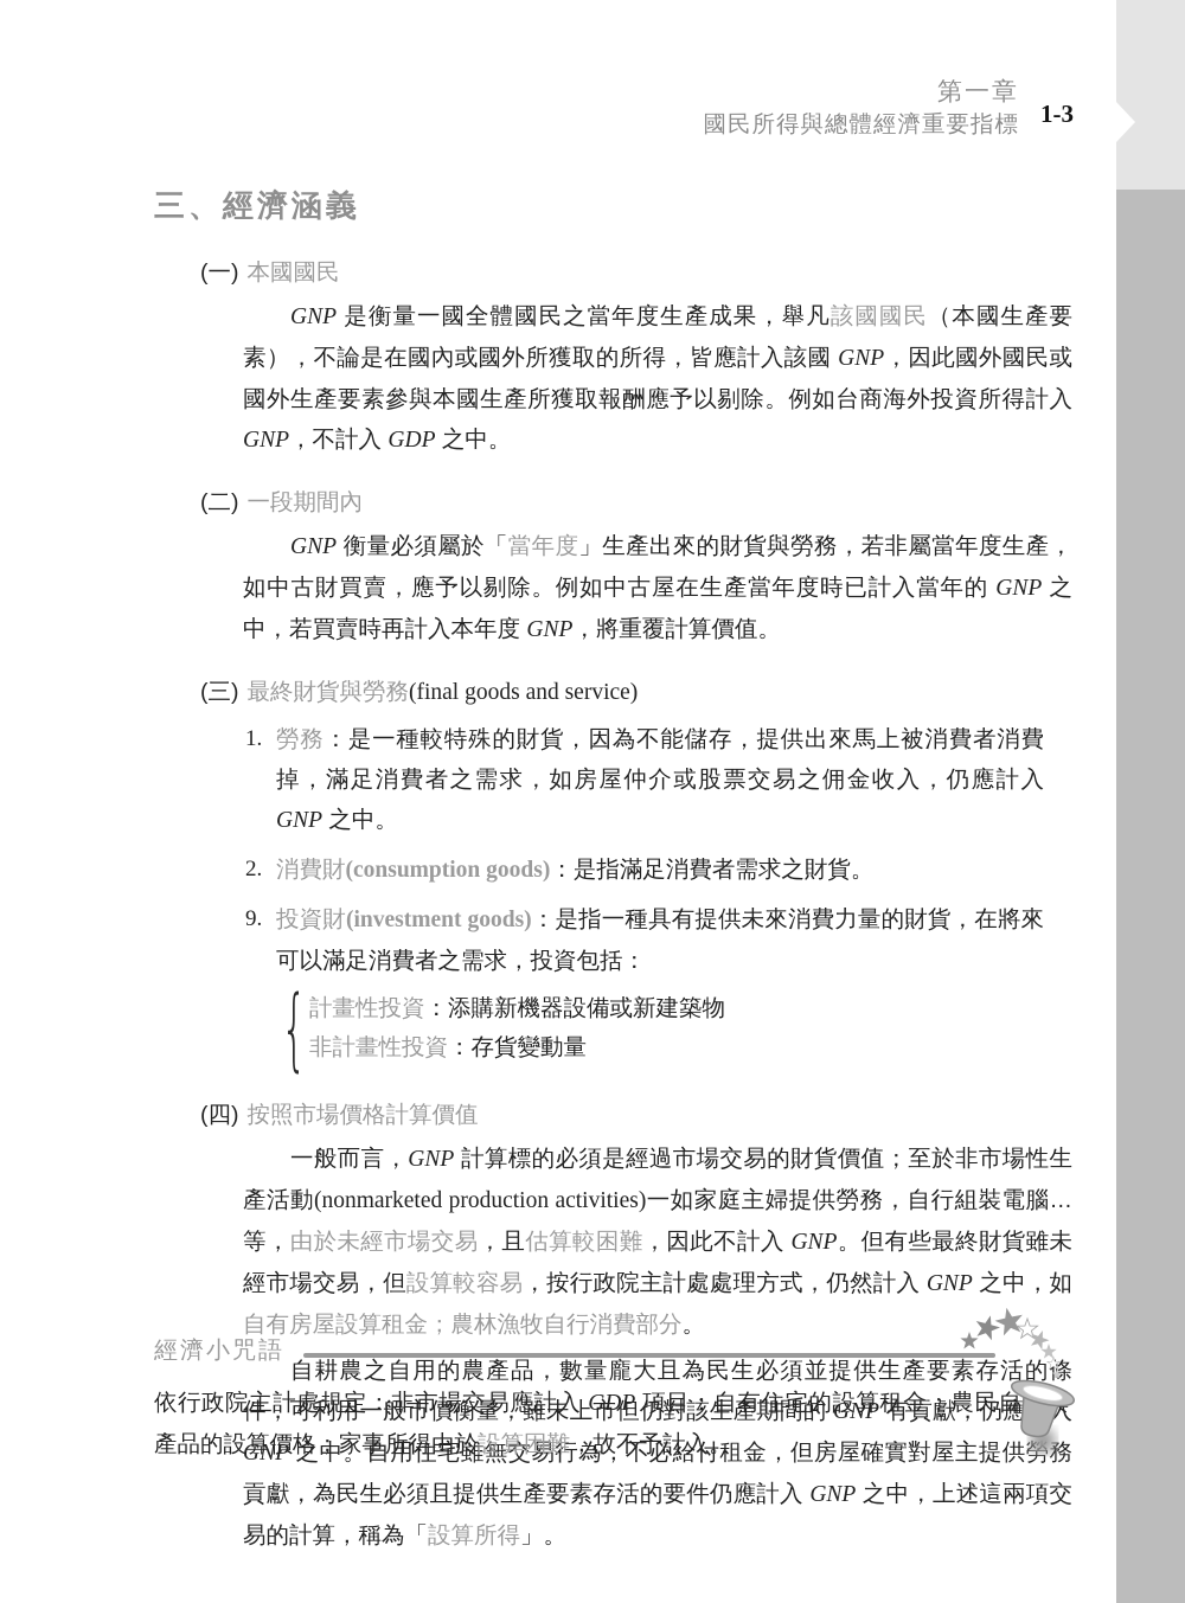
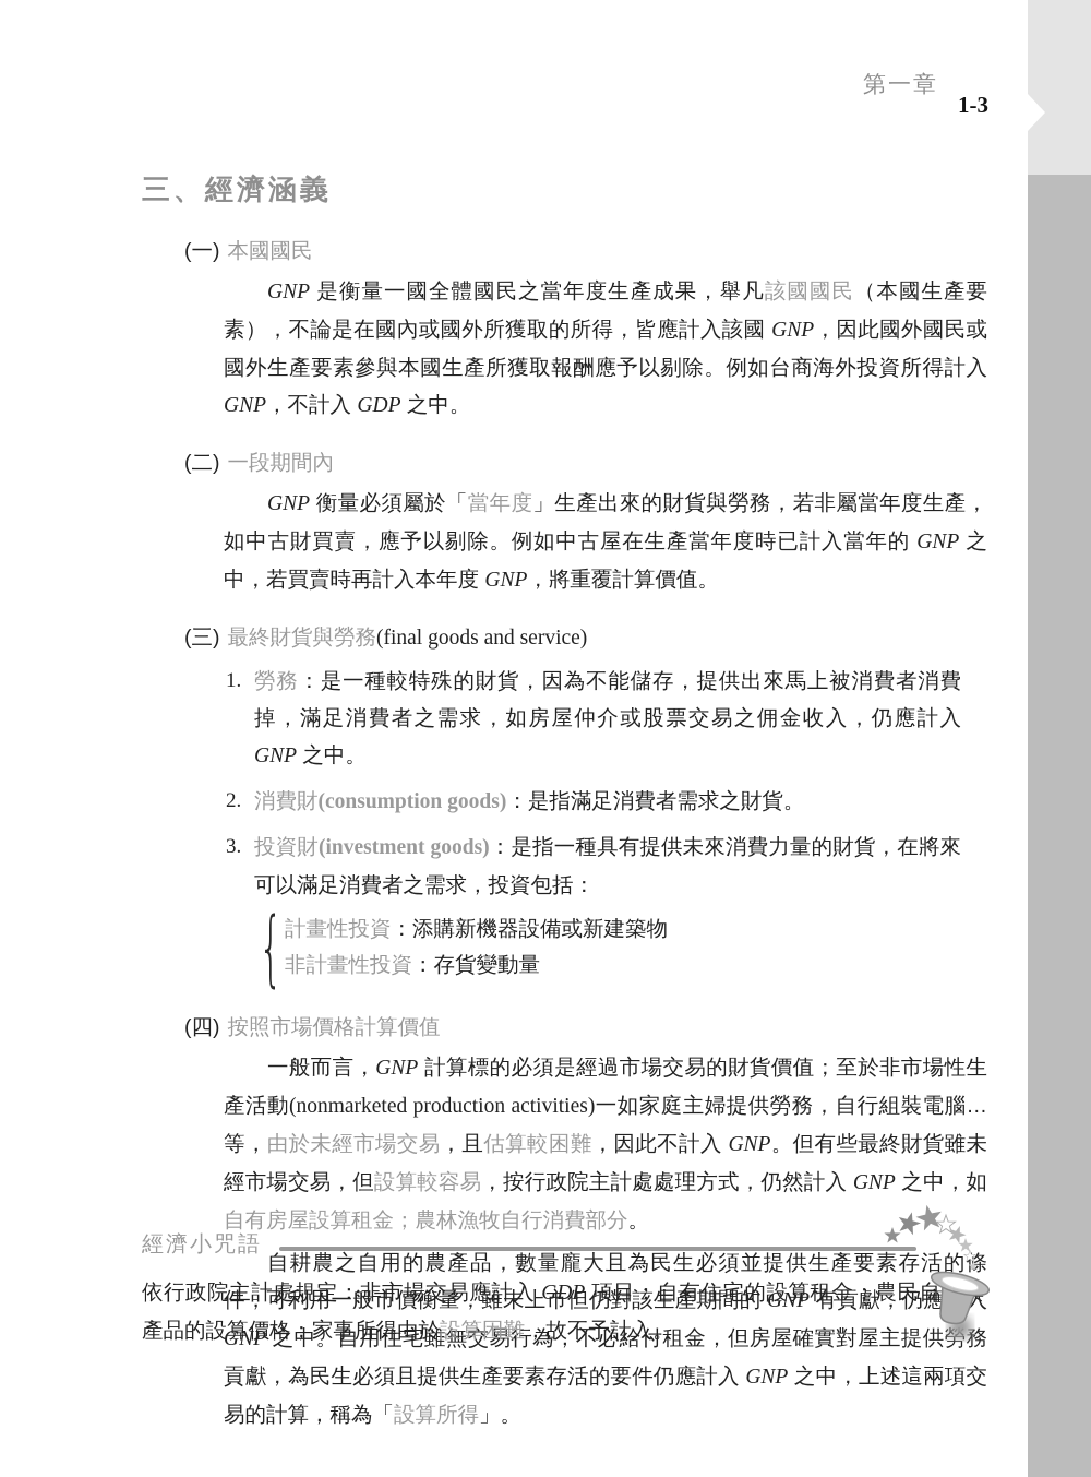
  第一章
- 國民所得與總體經濟重要指標
  1-3
  三、經濟涵義
  (一) 本國國民
  GNP 是衡量一國全體國民之當年度生產成果，舉凡該國國民（本國生產要素），不論是在國內或國外所獲取的所得，皆應計入該國 GNP，因此國外國民或國外生產要素參與本國生產所獲取報酬應予以剔除。例如台商海外投資所得計入 GNP，不計入 GDP 之中。
  (二) 一段期間內
  GNP 衡量必須屬於「當年度」生產出來的財貨與勞務，若非屬當年度生產，如中古財買賣，應予以剔除。例如中古屋在生產當年度時已計入當年的 GNP 之中，若買賣時再計入本年度 GNP，將重覆計算價值。
  (三) 最終財貨與勞務(final goods and service)
  1.
  勞務：是一種較特殊的財貨，因為不能儲存，提供出來馬上被消費者消費掉，滿足消費者之需求，如房屋仲介或股票交易之佣金收入，仍應計入 GNP 之中。
  2.
  消費財(consumption goods)：是指滿足消費者需求之財貨。
- 9.
+ 3.
  投資財(investment goods)：是指一種具有提供未來消費力量的財貨，在將來可以滿足消費者之需求，投資包括：
  {
  計畫性投資：添購新機器設備或新建築物
  非計畫性投資：存貨變動量
  (四) 按照市場價格計算價值
  一般而言，GNP 計算標的必須是經過市場交易的財貨價值；至於非市場性生產活動(nonmarketed production activities)一如家庭主婦提供勞務，自行組裝電腦…等，由於未經市場交易，且估算較困難，因此不計入 GNP。但有些最終財貨雖未經市場交易，但設算較容易，按行政院主計處處理方式，仍然計入 GNP 之中，如自有房屋設算租金；農林漁牧自行消費部分。
  自耕農之自用的農產品，數量龐大且為民生必須並提供生產要素存活的條件，可利用一般市價衡量，雖未上市但仍對該生產期間的 GNP 有貢獻，仍應入 GNP 之中。自用住宅雖無交易行為，不必給付租金，但房屋確實對屋主提供務貢獻，為民生必須且提供生產要素存活的要件仍應計入 GNP 之中，上述這兩項交易的計算，稱為「設算所得」。
  經濟小咒語
  依行政院主計處規定：非市場交易應計入 GDP 項目：自有住宅的設算租金；農民自產品的設算價格；家事所得由於設算困難，故不予計入。
